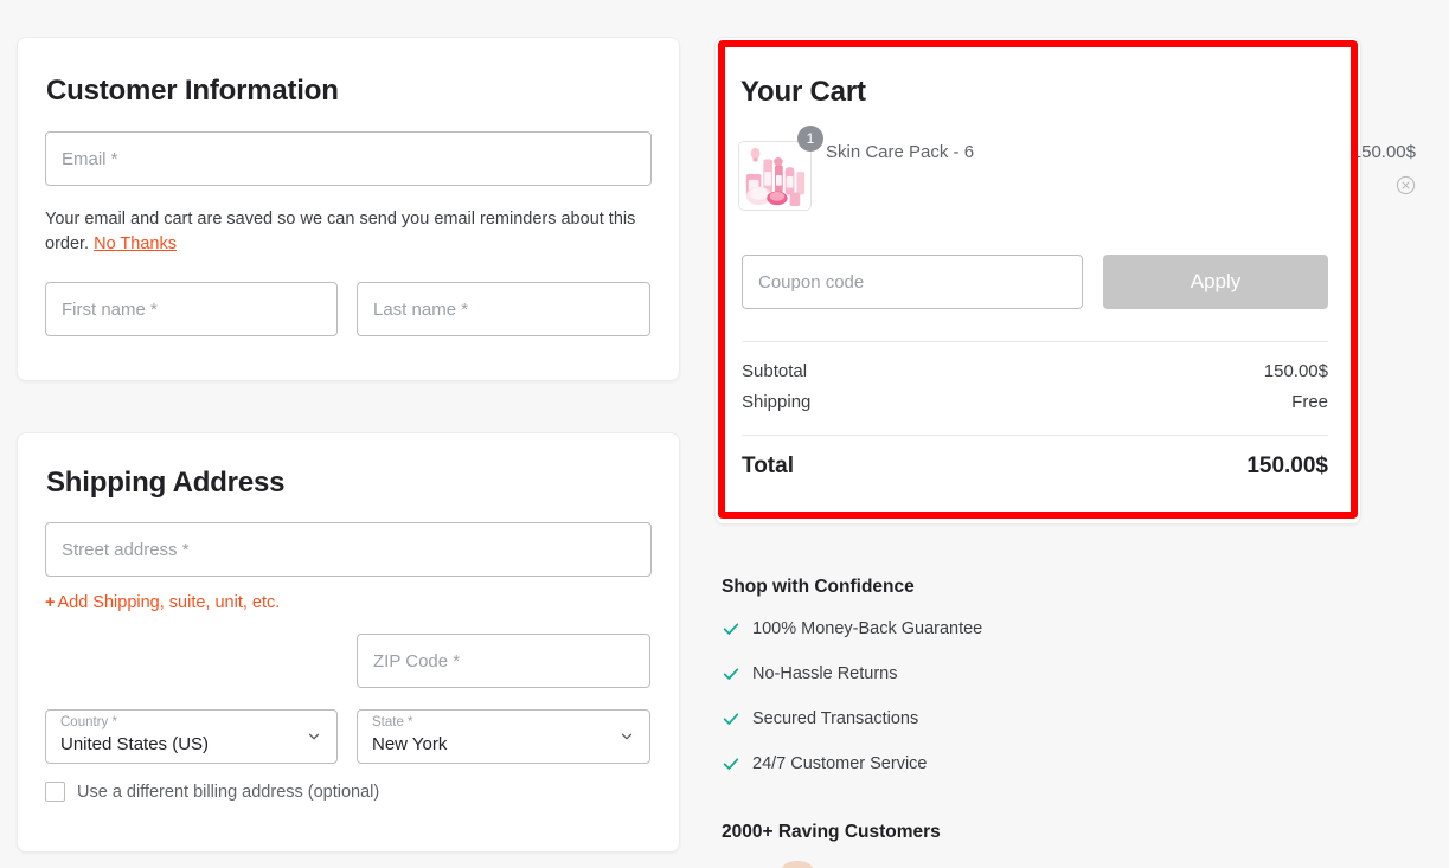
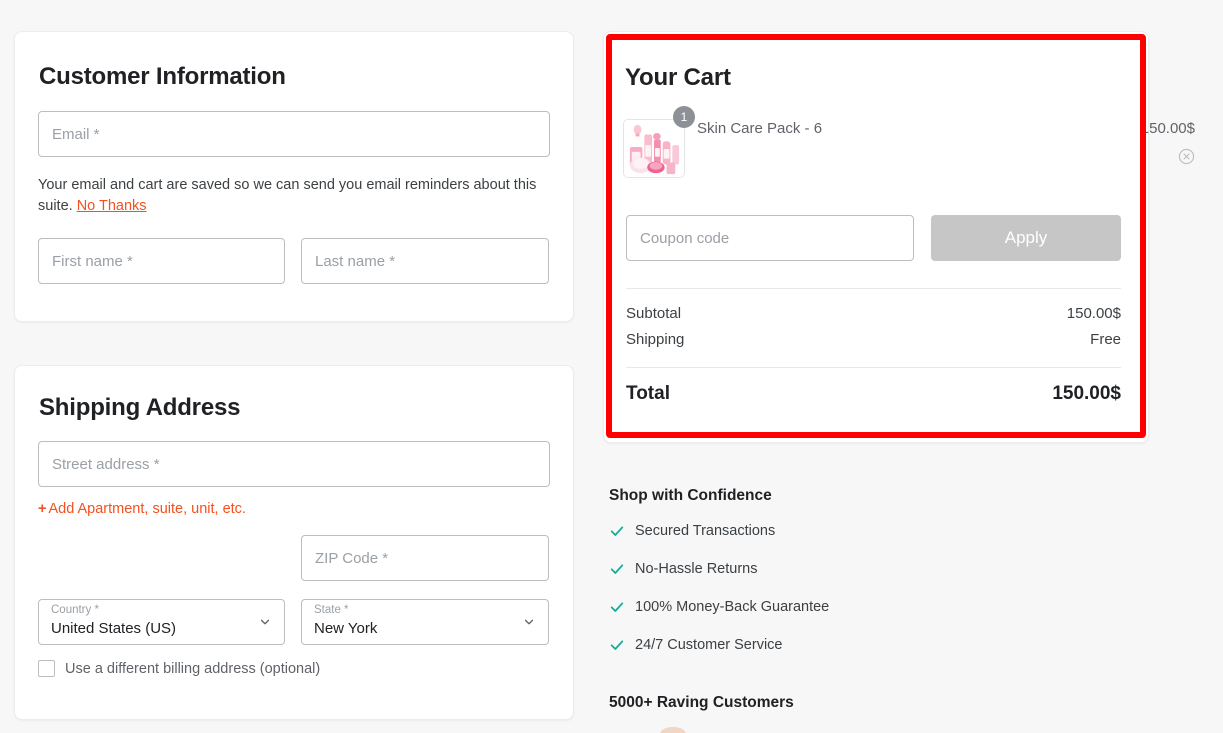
  Customer Information
  Email *
- Your email and cart are saved so we can send you email reminders about this order. No Thanks
+ Your email and cart are saved so we can send you email reminders about this suite. No Thanks
  First name *
  Last name *
  Shipping Address
  Street address *
- + Add Shipping, suite, unit, etc.
+ + Add Apartment, suite, unit, etc.
  ZIP Code *
  Country *
  United States (US)
  State *
  New York
  Use a different billing address (optional)
  Your Cart
  1
  Skin Care Pack - 6
  150.00$
  Coupon code
  Apply
  Subtotal
  150.00$
  Shipping
  Free
  Total
  150.00$
  Shop with Confidence
- 100% Money-Back Guarantee
+ Secured Transactions
  No-Hassle Returns
- Secured Transactions
+ 100% Money-Back Guarantee
  24/7 Customer Service
- 2000+ Raving Customers
+ 5000+ Raving Customers
